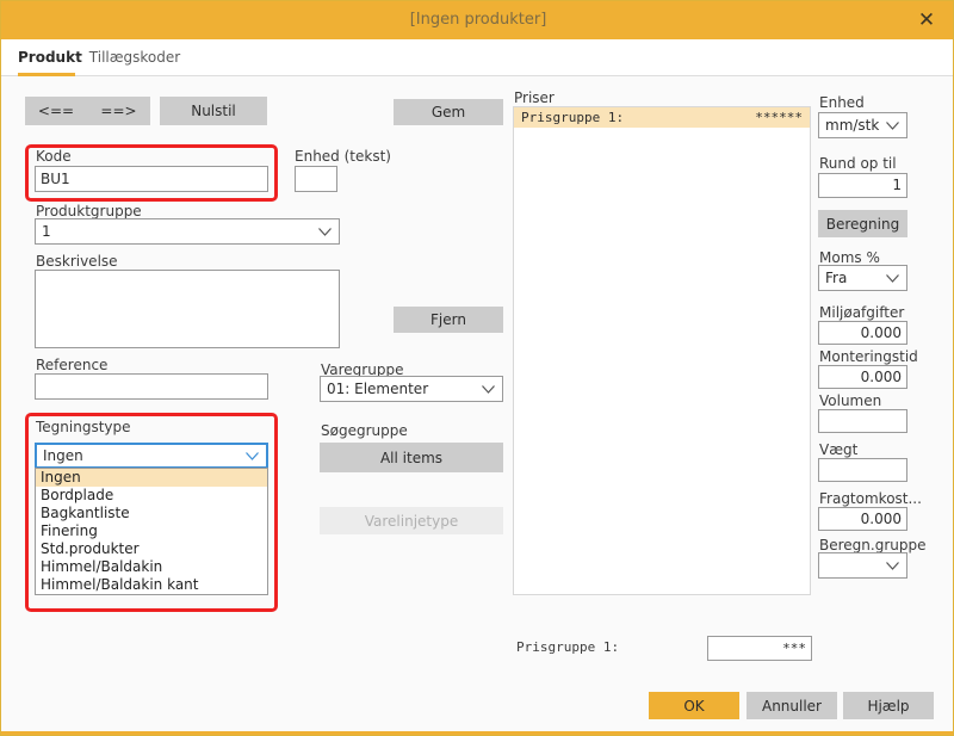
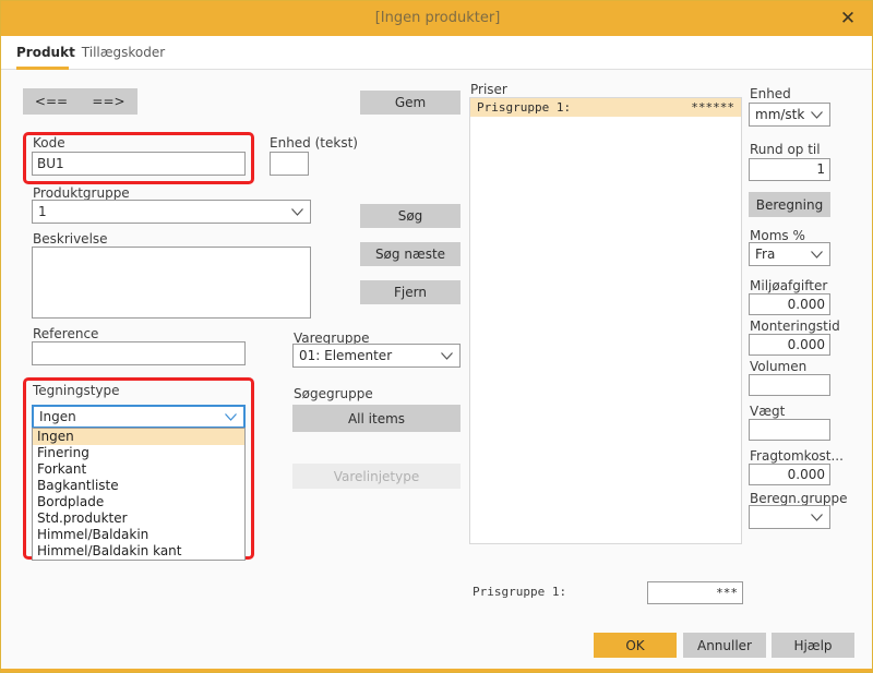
  [Ingen produkter]
  ✕
  Produkt
  Tillægskoder
  <==
  ==>
- Nulstil
  Kode
  BU1
  Enhed (tekst)
  Produktgruppe
  1
  Beskrivelse
  Reference
  Tegningstype
  Ingen
  Ingen
- Bordplade
+ Finering
+ Forkant
  Bagkantliste
- Finering
+ Bordplade
  Std.produkter
  Himmel/Baldakin
  Himmel/Baldakin kant
  Gem
+ Søg
+ Søg næste
  Fjern
  Varegruppe
  01: Elementer
  Søgegruppe
  All items
  Varelinjetype
  Priser
  Prisgruppe 1:
  ******
  Enhed
  mm/stk
  Rund op til
  1
  Beregning
  Moms %
  Fra
  Miljøafgifter
  0.000
  Monteringstid
  0.000
  Volumen
  Vægt
  Fragtomkost...
  0.000
  Beregn.gruppe
  Prisgruppe 1:
  ***
  OK
  Annuller
  Hjælp
